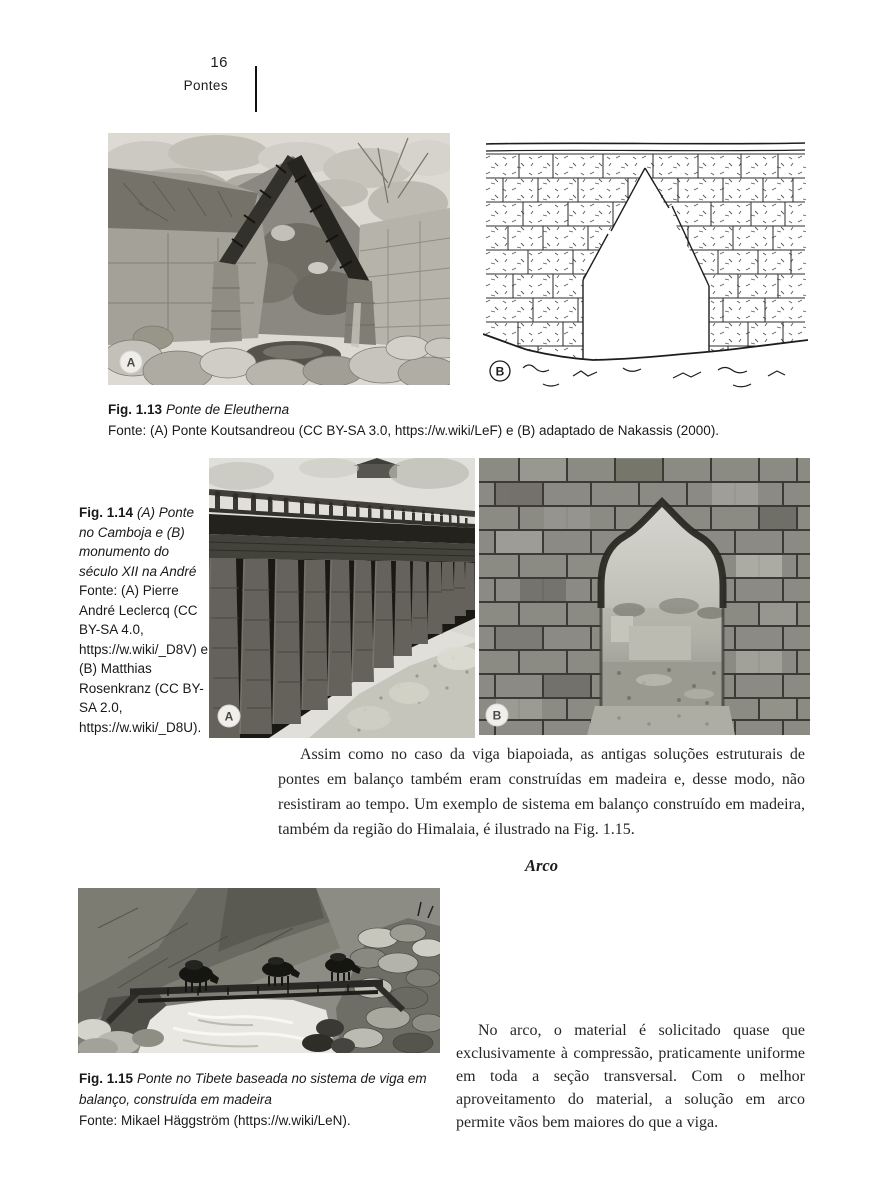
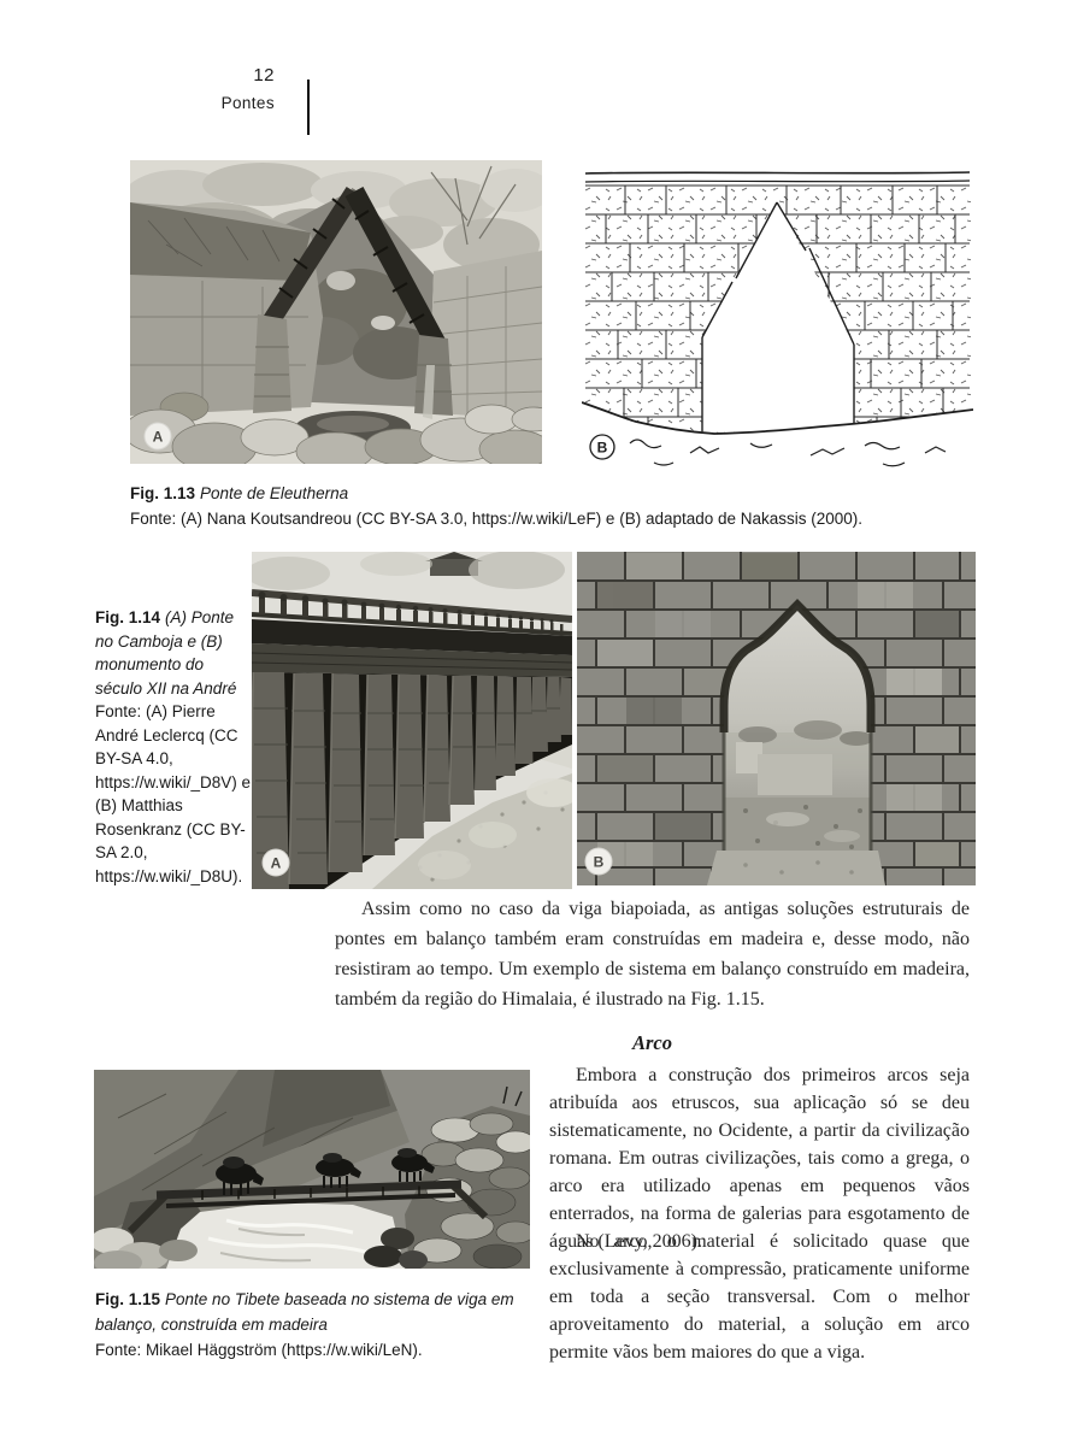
- 16
+ 12
  Pontes
  A
  B
  Fig. 1.13 Ponte de Eleutherna
- Fonte: (A) Ponte Koutsandreou (CC BY-SA 3.0, https://w.wiki/LeF) e (B) adaptado de Nakassis (2000).
+ Fonte: (A) Nana Koutsandreou (CC BY-SA 3.0, https://w.wiki/LeF) e (B) adaptado de Nakassis (2000).
  Fig. 1.14 (A) Ponte no Camboja e (B) monumento do século XII na André
  Fonte: (A) Pierre André Leclercq (CC BY-SA 4.0, https://w.wiki/_D8V) e (B) Matthias Rosenkranz (CC BY-SA 2.0, https://w.wiki/_D8U).
  A
  B
  Assim como no caso da viga biapoiada, as antigas soluções estruturais de pontes em balanço também eram construídas em madeira e, desse modo, não resistiram ao tempo. Um exemplo de sistema em balanço construído em madeira, também da região do Himalaia, é ilustrado na Fig. 1.15.
  Arco
+ Embora a construção dos primeiros arcos seja atribuída aos etruscos, sua aplicação só se deu sistematicamente, no Ocidente, a partir da civilização romana. Em outras civilizações, tais como a grega, o arco era utilizado apenas em pequenos vãos enterrados, na forma de galerias para esgotamento de águas (Levy, 2006).
  No arco, o material é solicitado quase que exclusivamente à compressão, praticamente uniforme em toda a seção transversal. Com o melhor aproveitamento do material, a solução em arco permite vãos bem maiores do que a viga.
  Fig. 1.15 Ponte no Tibete baseada no sistema de viga em balanço, construída em madeira
  Fonte: Mikael Häggström (https://w.wiki/LeN).
